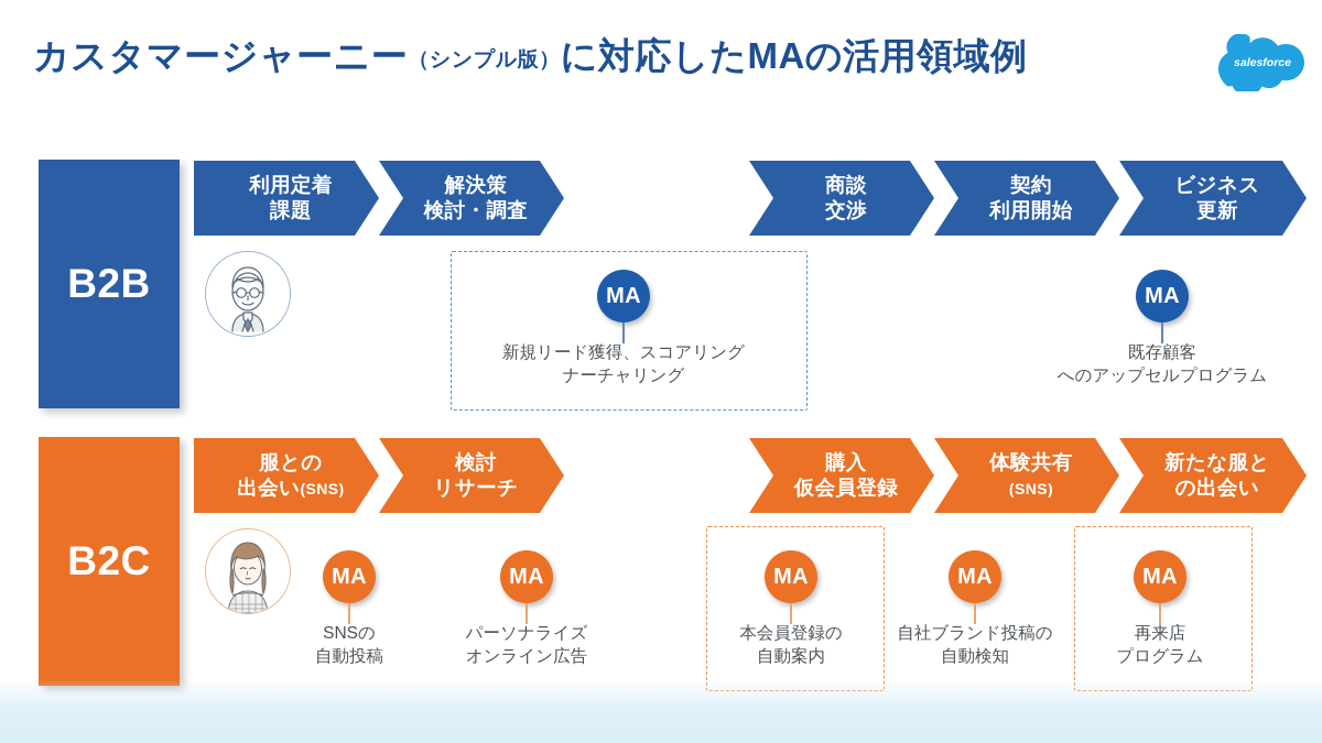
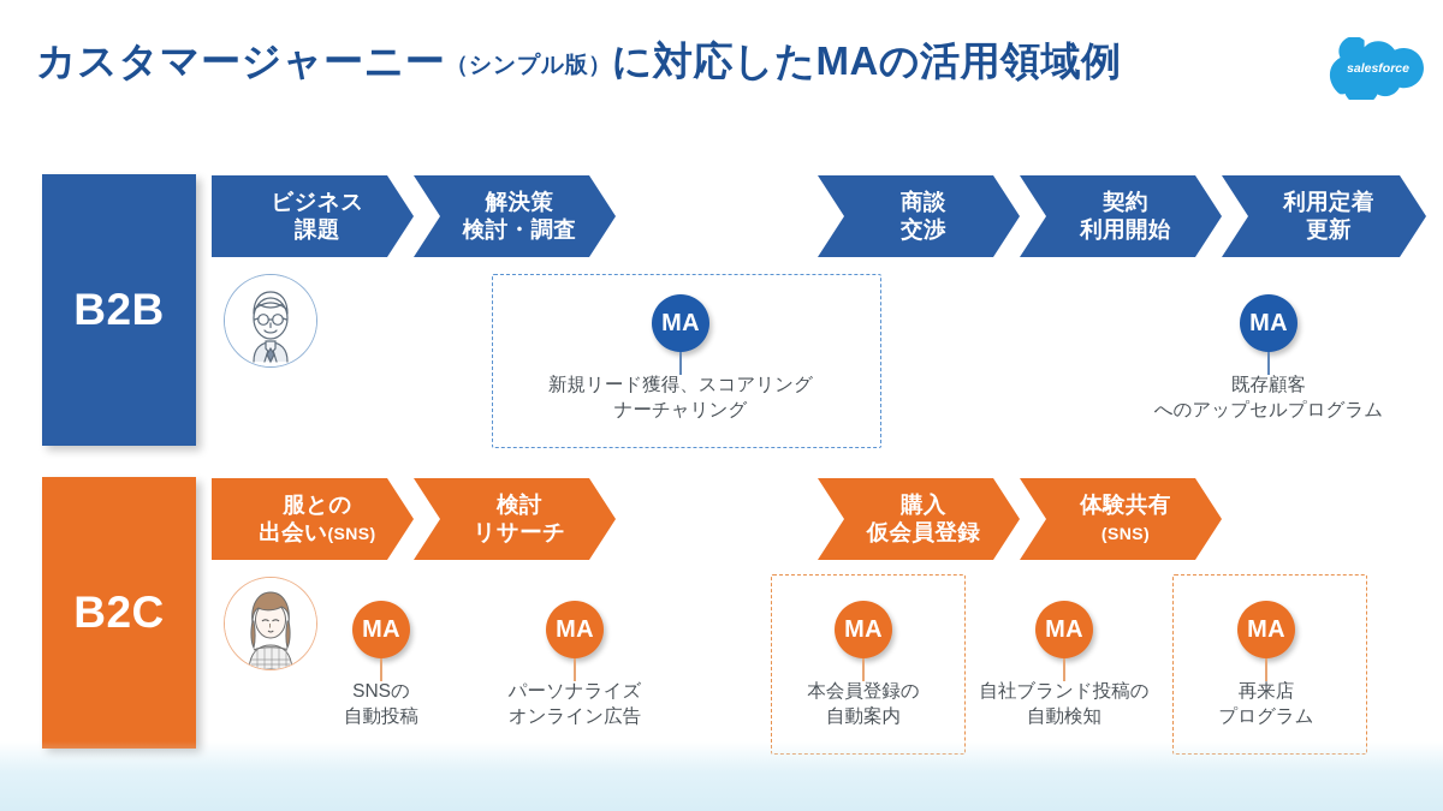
  カスタマージャーニー（シンプル版）に対応したMAの活用領域例
  salesforce
  B2B
- 利用定着
+ ビジネス
  課題
  解決策
  検討・調査
  商談
  交渉
  契約
  利用開始
- ビジネス
+ 利用定着
  更新
  B2C
  服との
  出会い(SNS)
  検討
  リサーチ
  購入
  仮会員登録
  体験共有
  (SNS)
- 新たな服と
- の出会い
  MA
  新規リード獲得、スコアリング
  ナーチャリング
  MA
  既存顧客
  へのアップセルプログラム
  MA
  SNSの
  自動投稿
  MA
  パーソナライズ
  オンライン広告
  MA
  本会員登録の
  自動案内
  MA
  自社ブランド投稿の
  自動検知
  MA
  再来店
  プログラム
